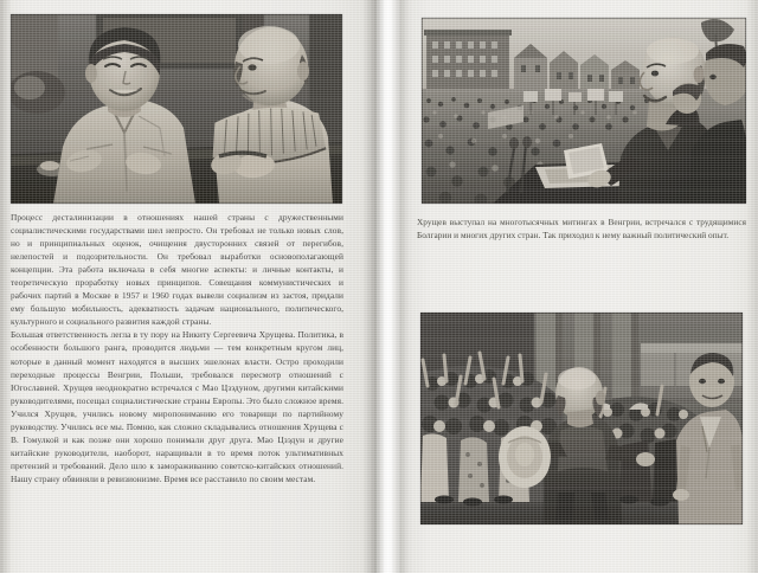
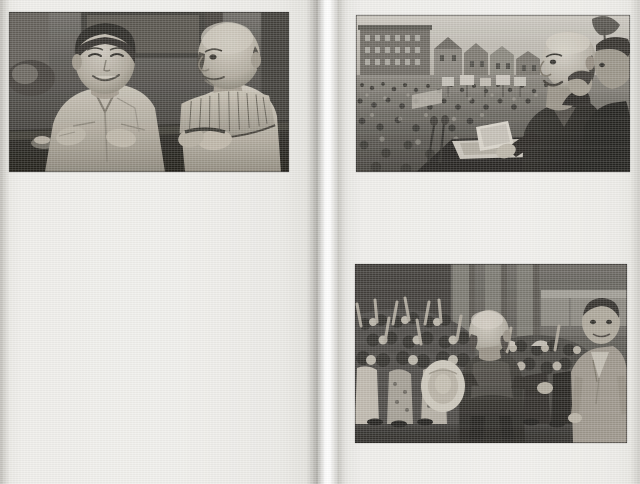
- Процесс десталинизации в отношениях нашей страны с дружественными социалистическими государствами шел непросто. Он требовал не только новых слов, но и принципиальных оценок, очищения двусторонних связей от перегибов, нелепостей и подозрительности. Он требовал выработки основополагающей концепции. Эта работа включала в себя многие аспекты: и личные контакты, и теоретическую проработку новых принципов. Совещания коммунистических и рабочих партий в Москве в 1957 и 1960 годах вывели социализм из застоя, придали ему большую мобильность, адекватность задачам национального, политического, культурного и социального развития каждой страны.
- Большая ответственность легла в ту пору на Никиту Сергеевича Хрущева. Политика, в особенности большого ранга, проводится людьми — тем конкретным кругом лиц, которые в данный момент находятся в высших эшелонах власти. Остро проходили переходные процессы Венгрии, Польши, требовался пересмотр отношений с Югославией. Хрущев неоднократно встречался с Мао Цзэдуном, другими китайскими руководителями, посещал социалистические страны Европы. Это было сложное время. Учился Хрущев, учились новому миропониманию его товарищи по партийному руководству. Учились все мы. Помню, как сложно складывались отношения Хрущева с В. Гомулкой и как позже они хорошо понимали друг друга. Мао Цзэдун и другие китайские руководители, наоборот, наращивали в то время поток ультимативных претензий и требований. Дело шло к замораживанию советско-китайских отношений. Нашу страну обвиняли в ревизионизме. Время все расставило по своим местам.
- Хрущев выступал на многотысячных митингах в Венгрии, встречался с трудящимися Болгарии и многих других стран. Так приходил к нему важный политический опыт.
